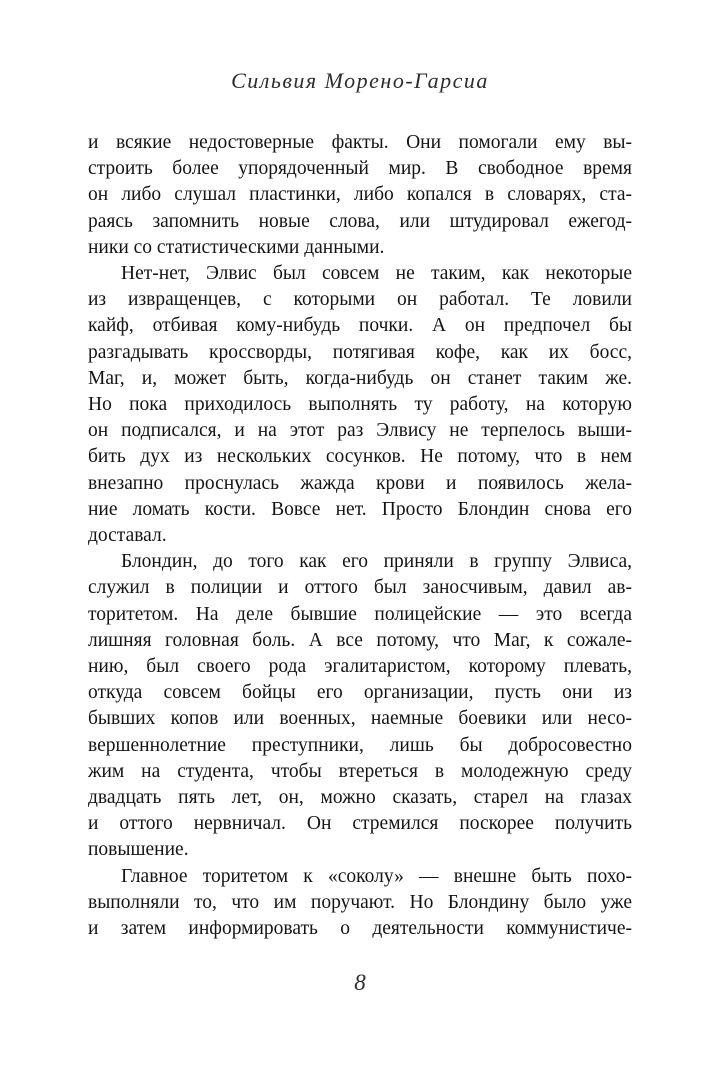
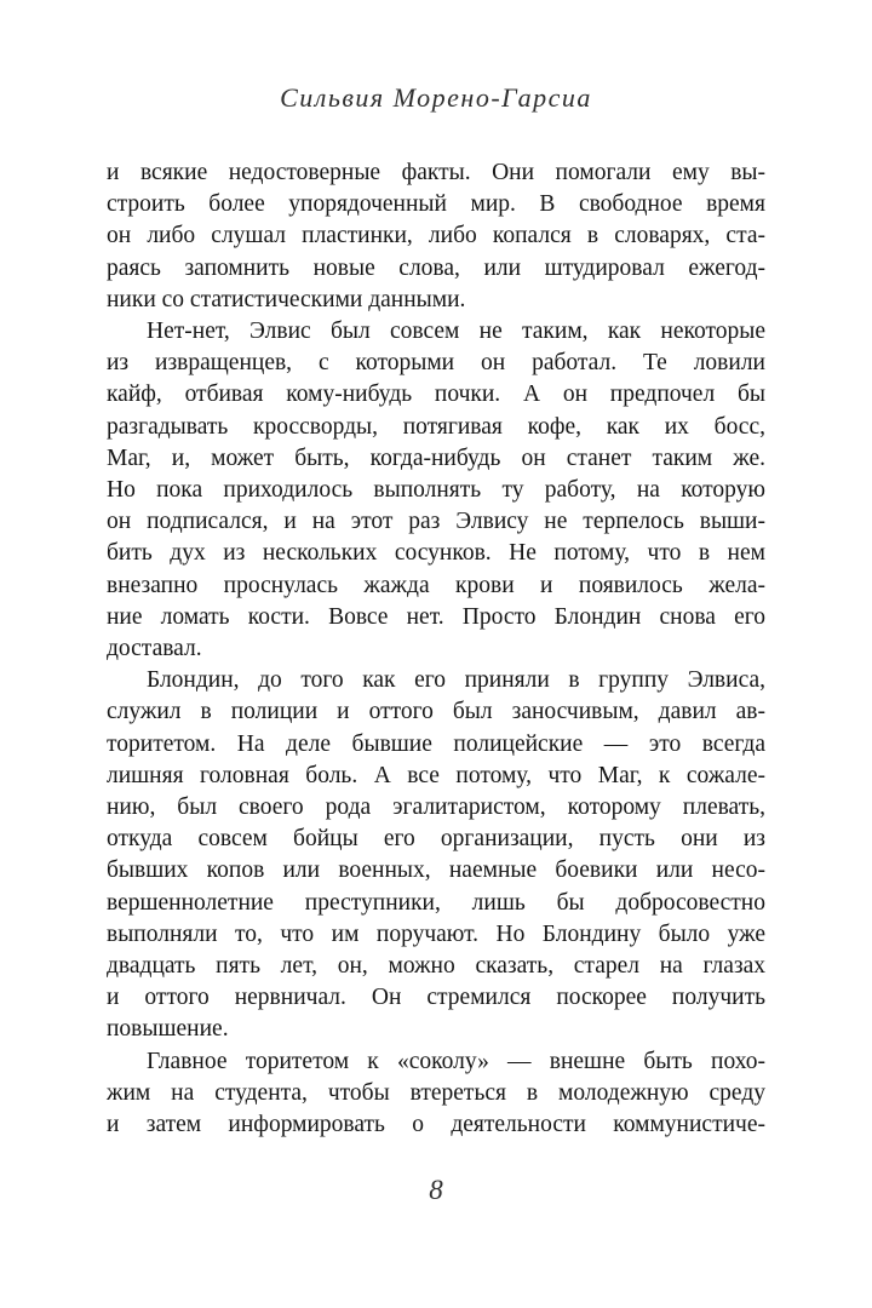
  Сильвия Морено-Гарсиа
  и всякие недостоверные факты. Они помогали ему вы-
  строить более упорядоченный мир. В свободное время
  он либо слушал пластинки, либо копался в словарях, ста-
  раясь запомнить новые слова, или штудировал ежегод-
  ники со статистическими данными.
  Нет-нет, Элвис был совсем не таким, как некоторые
  из извращенцев, с которыми он работал. Те ловили
  кайф, отбивая кому-нибудь почки. А он предпочел бы
  разгадывать кроссворды, потягивая кофе, как их босс,
  Маг, и, может быть, когда-нибудь он станет таким же.
  Но пока приходилось выполнять ту работу, на которую
  он подписался, и на этот раз Элвису не терпелось выши-
  бить дух из нескольких сосунков. Не потому, что в нем
  внезапно проснулась жажда крови и появилось жела-
  ние ломать кости. Вовсе нет. Просто Блондин снова его
  доставал.
  Блондин, до того как его приняли в группу Элвиса,
  служил в полиции и оттого был заносчивым, давил ав-
  торитетом. На деле бывшие полицейские — это всегда
  лишняя головная боль. А все потому, что Маг, к сожале-
  нию, был своего рода эгалитаристом, которому плевать,
  откуда совсем бойцы его организации, пусть они из
  бывших копов или военных, наемные боевики или несо-
  вершеннолетние преступники, лишь бы добросовестно
- жим на студента, чтобы втереться в молодежную среду
+ выполняли то, что им поручают. Но Блондину было уже
  двадцать пять лет, он, можно сказать, старел на глазах
  и оттого нервничал. Он стремился поскорее получить
  повышение.
  Главное торитетом к «соколу» — внешне быть похо-
- выполняли то, что им поручают. Но Блондину было уже
+ жим на студента, чтобы втереться в молодежную среду
  и затем информировать о деятельности коммунистиче-
  8
